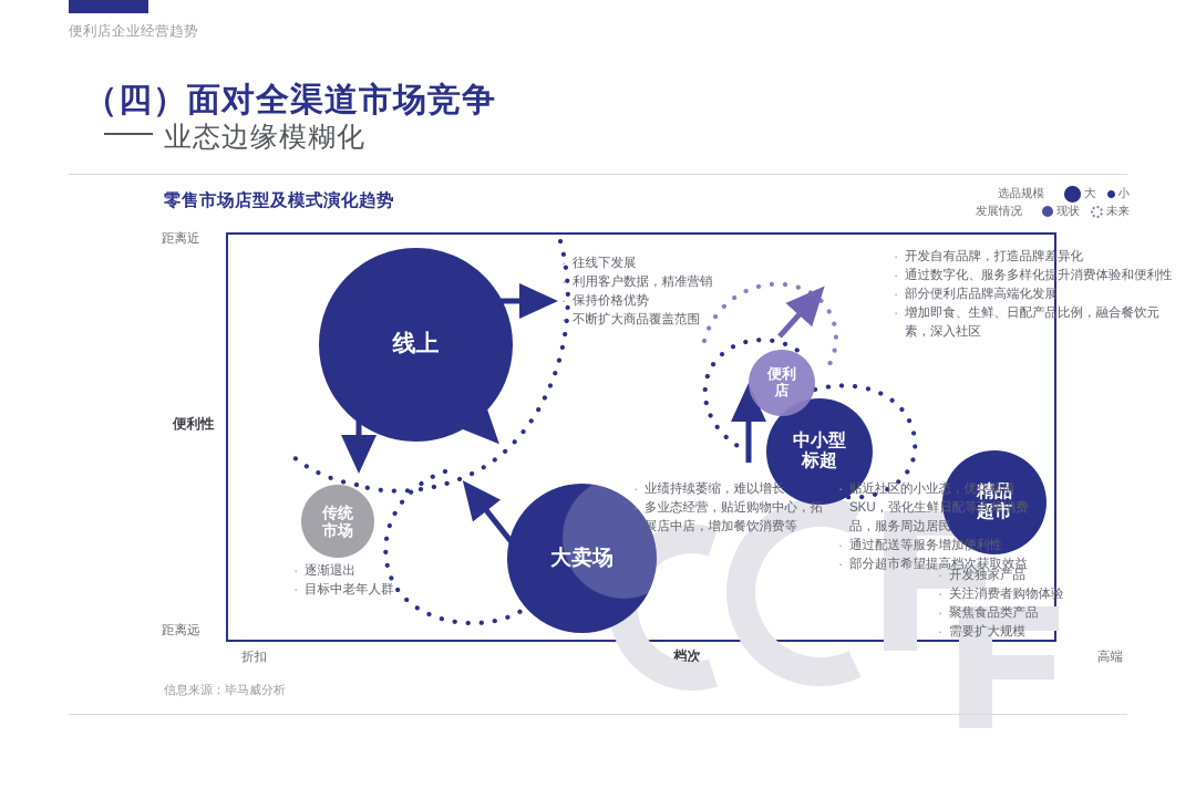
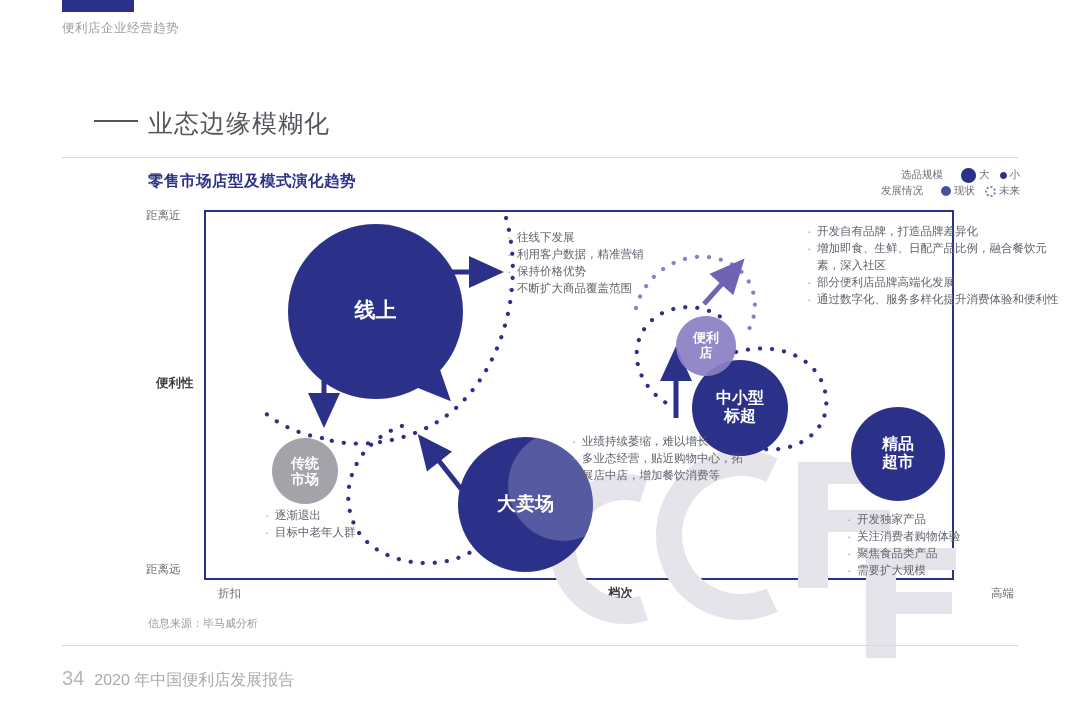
  便利店企业经营趋势
- （四）面对全渠道市场竞争
  业态边缘模糊化
  零售市场店型及模式演化趋势
  选品规模
  大
  小
  发展情况
  现状
  未来
  距离近
  便利性
  距离远
  折扣
  档次
  高端
  线上
  中小型
  标超
  便利
  店
  精品
  超市
  传统
  市场
  往线下发展
  利用客户数据，精准营销
  保持价格优势
  不断扩大商品覆盖范围
  开发自有品牌，打造品牌差异化
- 通过数字化、服务多样化提升消费体验和便利性
+ 增加即食、生鲜、日配产品比例，融合餐饮元素，深入社区
  部分便利店品牌高端化发展
- 增加即食、生鲜、日配产品比例，融合餐饮元素，深入社区
+ 通过数字化、服务多样化提升消费体验和便利性
  业绩持续萎缩，难以增长
  多业态经营，贴近购物中心，拓展店中店，增加餐饮消费等
- 贴近社区的小业态，优化精简SKU，强化生鲜日配等高频消费品，服务周边居民
- 通过配送等服务增加便利性
- 部分超市希望提高档次获取效益
  开发独家产品
  关注消费者购物体验
  聚焦食品类产品
  需要扩大规模
  逐渐退出
  目标中老年人群
  信息来源：毕马威分析
+ 34 2020 年中国便利店发展报告
